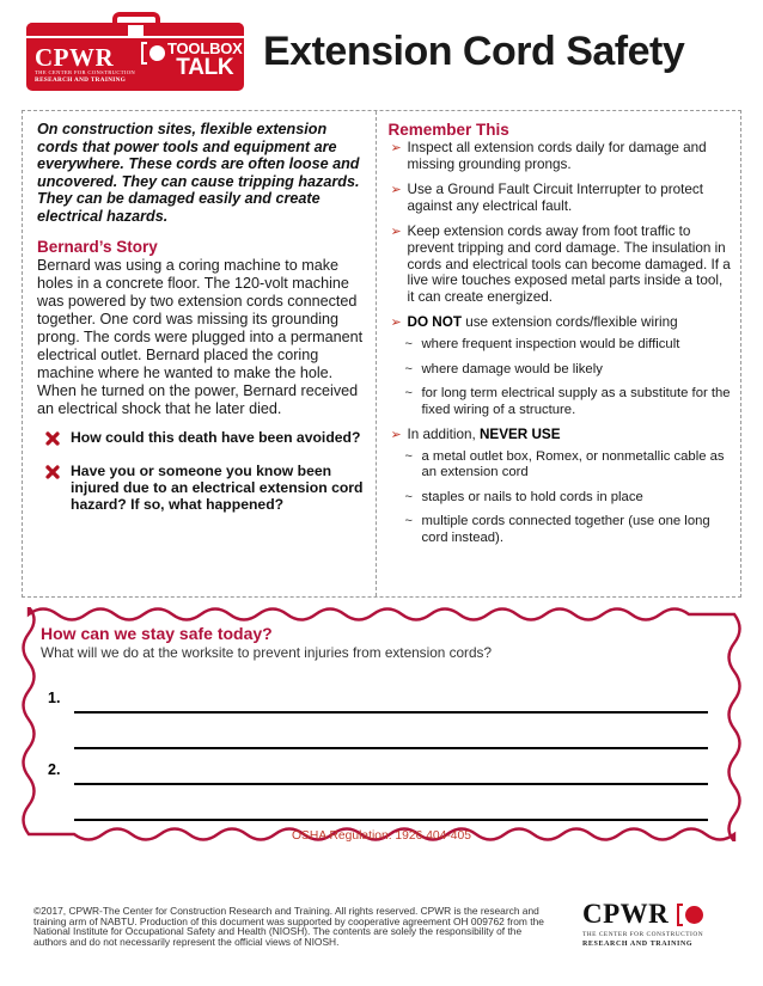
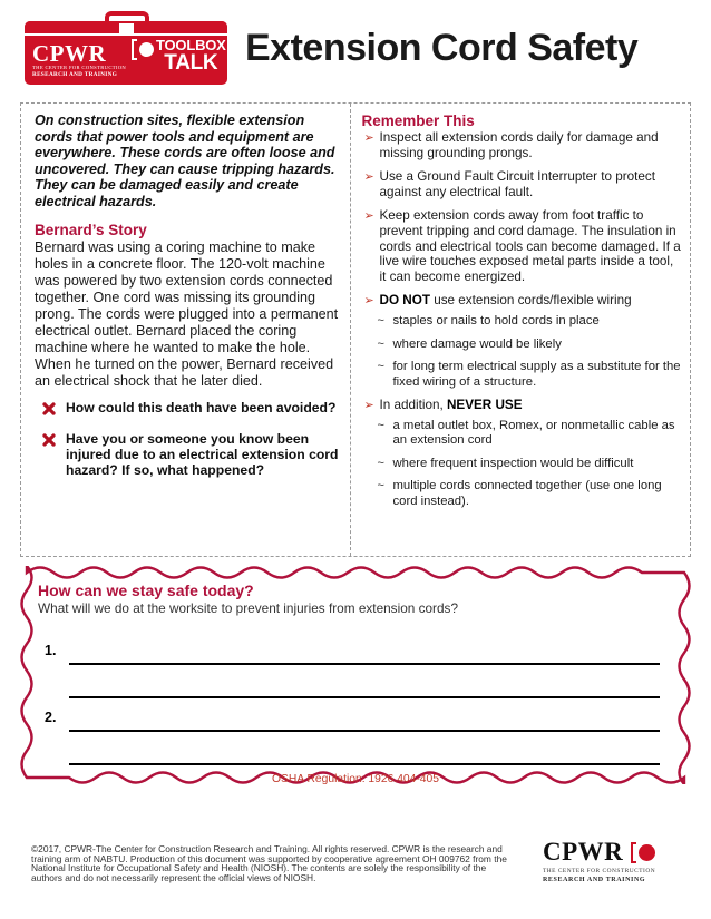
  CPWR
  TOOLBOX
  TALK
  Extension Cord Safety
  On construction sites, flexible extension cords that power tools and equipment are everywhere. These cords are often loose and uncovered. They can cause tripping hazards. They can be damaged easily and create electrical hazards.
  Bernard’s Story
  Bernard was using a coring machine to make holes in a concrete floor. The 120-volt machine was powered by two extension cords connected together. One cord was missing its grounding prong. The cords were plugged into a permanent electrical outlet. Bernard placed the coring machine where he wanted to make the hole. When he turned on the power, Bernard received an electrical shock that he later died.
  How could this death have been avoided?
  Have you or someone you know been injured due to an electrical extension cord hazard? If so, what happened?
  Remember This
  ➢
  Inspect all extension cords daily for damage and missing grounding prongs.
  ➢
  Use a Ground Fault Circuit Interrupter to protect against any electrical fault.
  ➢
- Keep extension cords away from foot traffic to prevent tripping and cord damage. The insulation in cords and electrical tools can become damaged. If a live wire touches exposed metal parts inside a tool, it can create energized.
+ Keep extension cords away from foot traffic to prevent tripping and cord damage. The insulation in cords and electrical tools can become damaged. If a live wire touches exposed metal parts inside a tool, it can become energized.
  ➢
  DO NOT use extension cords/flexible wiring
  ~
- where frequent inspection would be difficult
+ staples or nails to hold cords in place
  ~
  where damage would be likely
  ~
  for long term electrical supply as a substitute for the fixed wiring of a structure.
  ➢
  In addition, NEVER USE
  ~
  a metal outlet box, Romex, or nonmetallic cable as an extension cord
  ~
- staples or nails to hold cords in place
+ where frequent inspection would be difficult
  ~
  multiple cords connected together (use one long cord instead).
  How can we stay safe today?
  What will we do at the worksite to prevent injuries from extension cords?
  1.
  2.
  OSHA Regulation: 1926.404-405
  ©2017, CPWR-The Center for Construction Research and Training. All rights reserved. CPWR is the research and training arm of NABTU. Production of this document was supported by cooperative agreement OH 009762 from the National Institute for Occupational Safety and Health (NIOSH). The contents are solely the responsibility of the authors and do not necessarily represent the official views of NIOSH.
  CPWR
